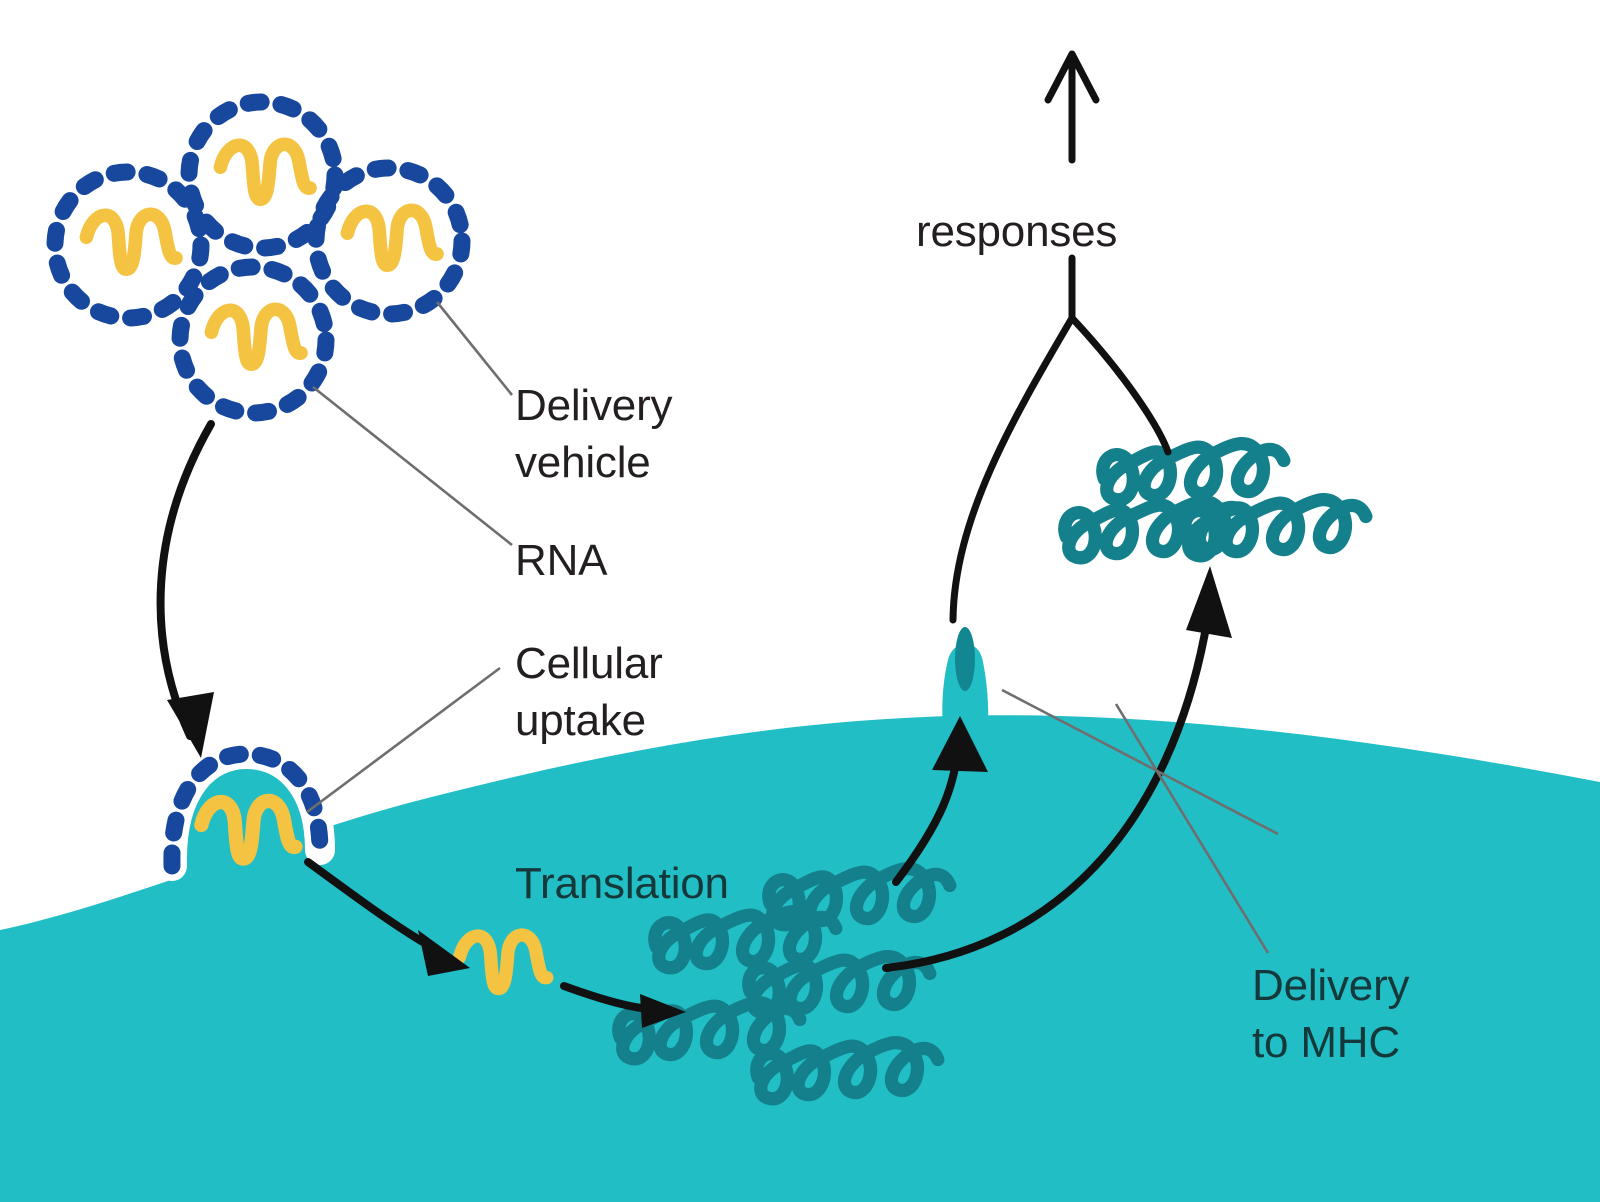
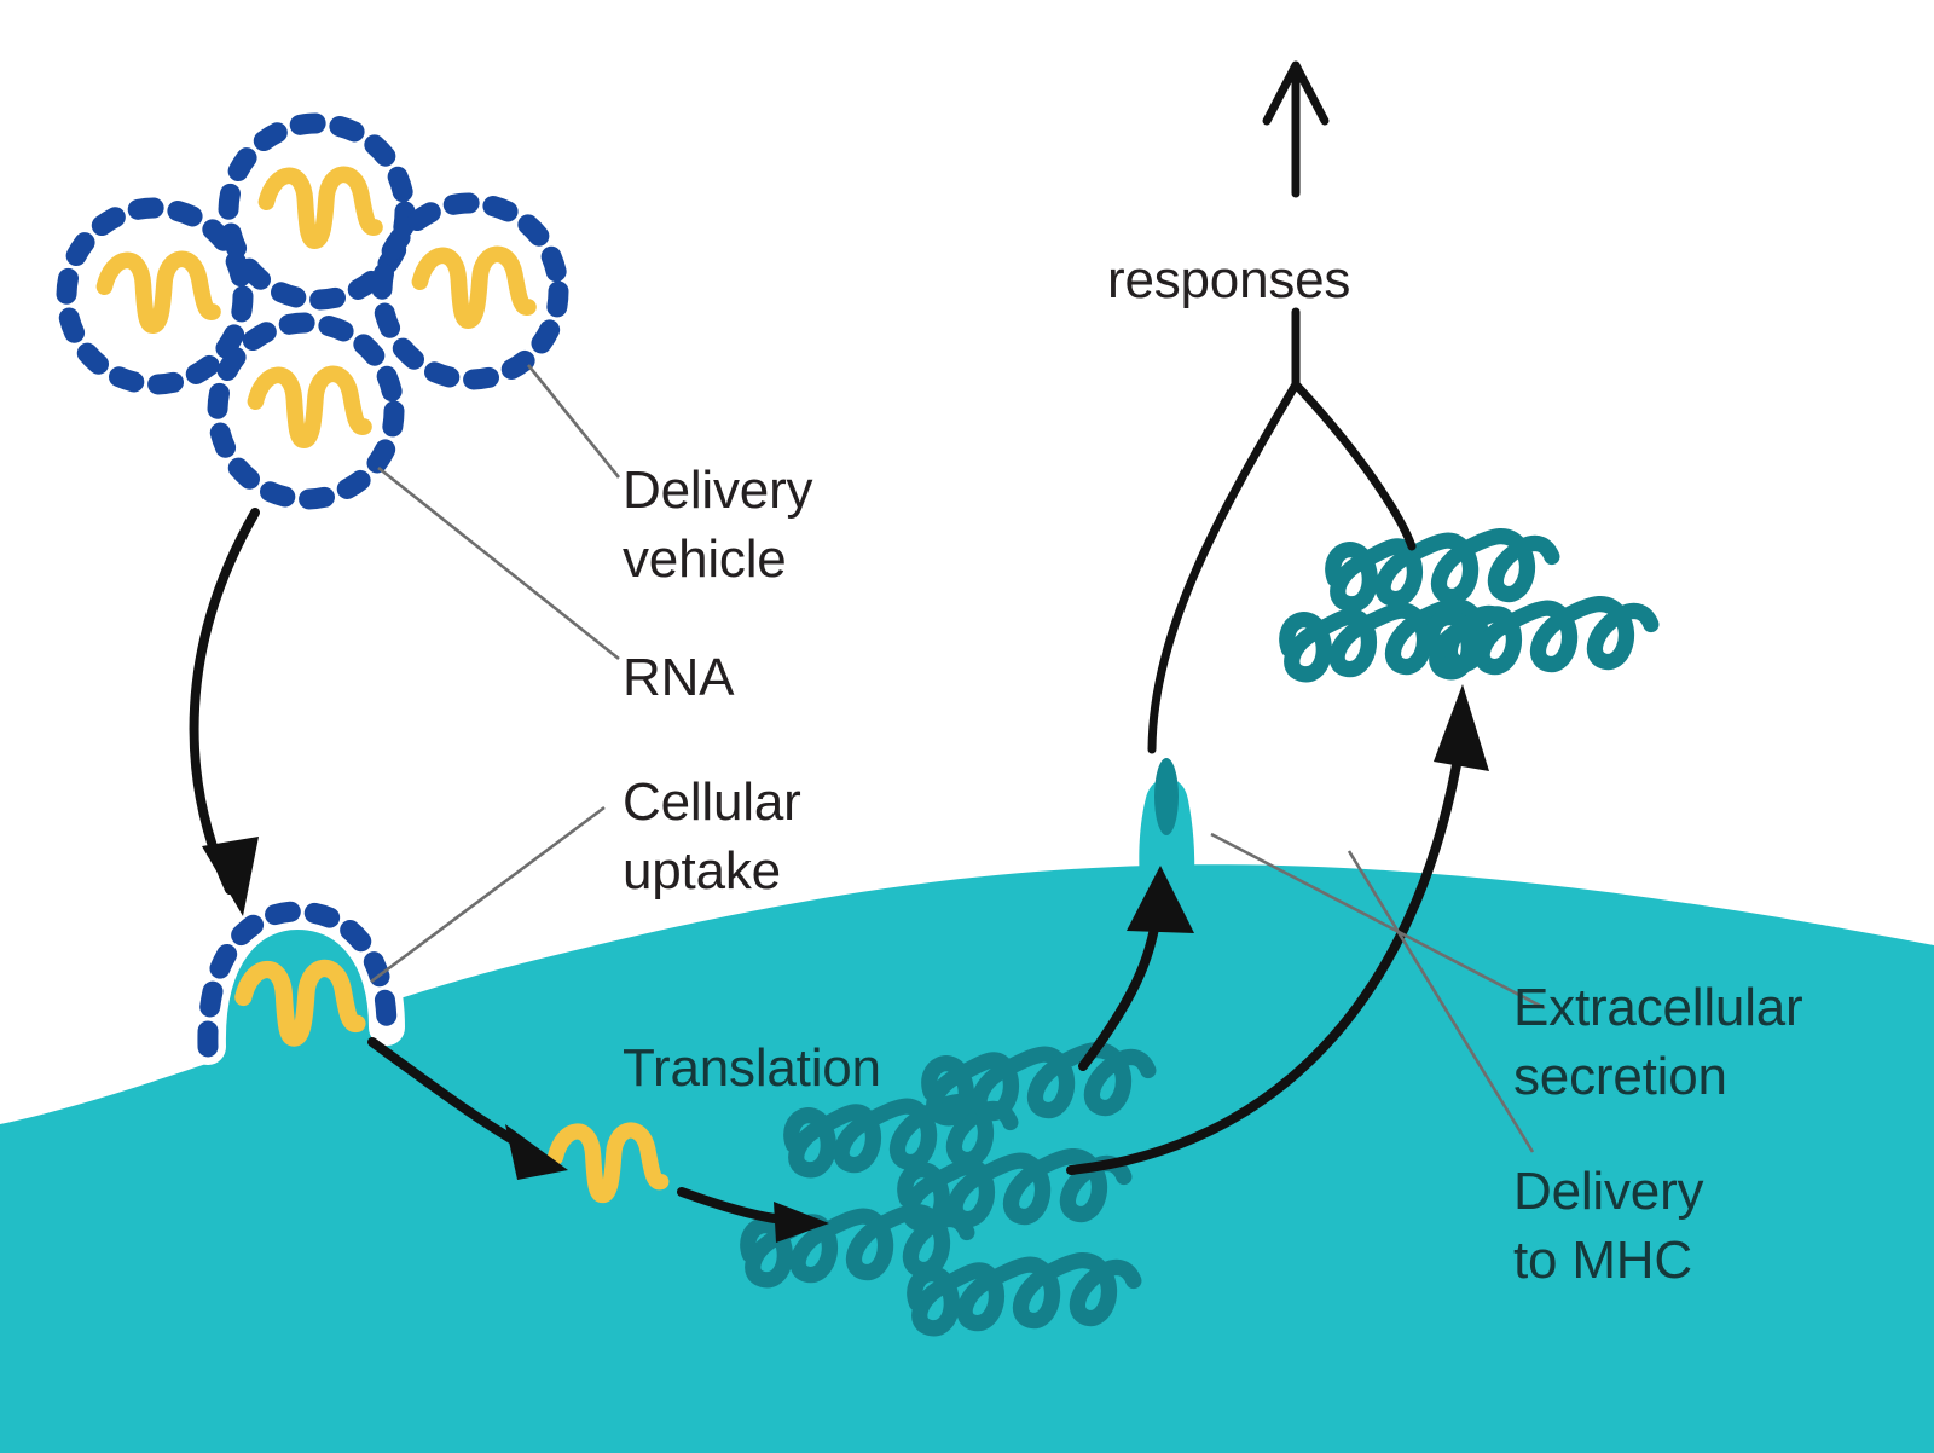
  Delivery
  vehicle
  RNA
  Cellular
  uptake
  Translation
  responses
+ Extracellular
+ secretion
  Delivery
  to MHC
